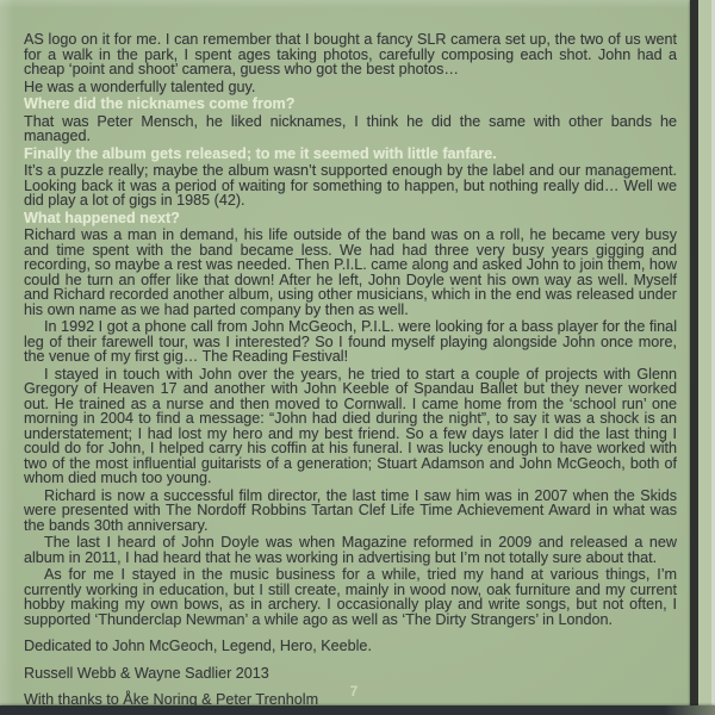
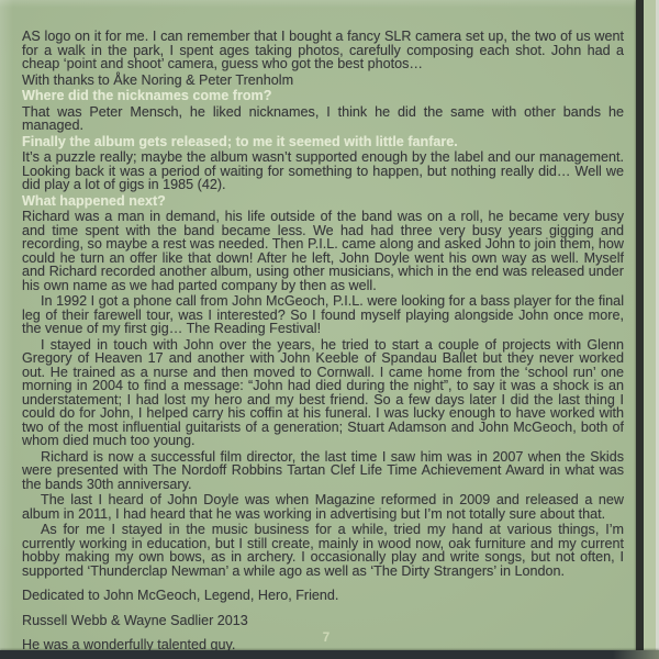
  AS logo on it for me. I can remember that I bought a fancy SLR camera set up, the two of us went for a walk in the park, I spent ages taking photos, carefully composing each shot. John had a cheap ‘point and shoot’ camera, guess who got the best photos…
- He was a wonderfully talented guy.
+ With thanks to Åke Noring & Peter Trenholm
  Where did the nicknames come from?
  That was Peter Mensch, he liked nicknames, I think he did the same with other bands he managed.
  Finally the album gets released; to me it seemed with little fanfare.
  It’s a puzzle really; maybe the album wasn’t supported enough by the label and our management. Looking back it was a period of waiting for something to happen, but nothing really did… Well we did play a lot of gigs in 1985 (42).
  What happened next?
  Richard was a man in demand, his life outside of the band was on a roll, he became very busy and time spent with the band became less. We had had three very busy years gigging and recording, so maybe a rest was needed. Then P.I.L. came along and asked John to join them, how could he turn an offer like that down! After he left, John Doyle went his own way as well. Myself and Richard recorded another album, using other musicians, which in the end was released under his own name as we had parted company by then as well.
  In 1992 I got a phone call from John McGeoch, P.I.L. were looking for a bass player for the final leg of their farewell tour, was I interested? So I found myself playing alongside John once more, the venue of my first gig… The Reading Festival!
  I stayed in touch with John over the years, he tried to start a couple of projects with Glenn Gregory of Heaven 17 and another with John Keeble of Spandau Ballet but they never worked out. He trained as a nurse and then moved to Cornwall. I came home from the ‘school run’ one morning in 2004 to find a message: “John had died during the night”, to say it was a shock is an understatement; I had lost my hero and my best friend. So a few days later I did the last thing I could do for John, I helped carry his coffin at his funeral. I was lucky enough to have worked with two of the most influential guitarists of a generation; Stuart Adamson and John McGeoch, both of whom died much too young.
  Richard is now a successful film director, the last time I saw him was in 2007 when the Skids were presented with The Nordoff Robbins Tartan Clef Life Time Achievement Award in what was the bands 30th anniversary.
  The last I heard of John Doyle was when Magazine reformed in 2009 and released a new album in 2011, I had heard that he was working in advertising but I’m not totally sure about that.
  As for me I stayed in the music business for a while, tried my hand at various things, I’m currently working in education, but I still create, mainly in wood now, oak furniture and my current hobby making my own bows, as in archery. I occasionally play and write songs, but not often, I supported ‘Thunderclap Newman’ a while ago as well as ‘The Dirty Strangers’ in London.
- Dedicated to John McGeoch, Legend, Hero, Keeble.
+ Dedicated to John McGeoch, Legend, Hero, Friend.
  Russell Webb & Wayne Sadlier 2013
- With thanks to Åke Noring & Peter Trenholm
+ He was a wonderfully talented guy.
  7
